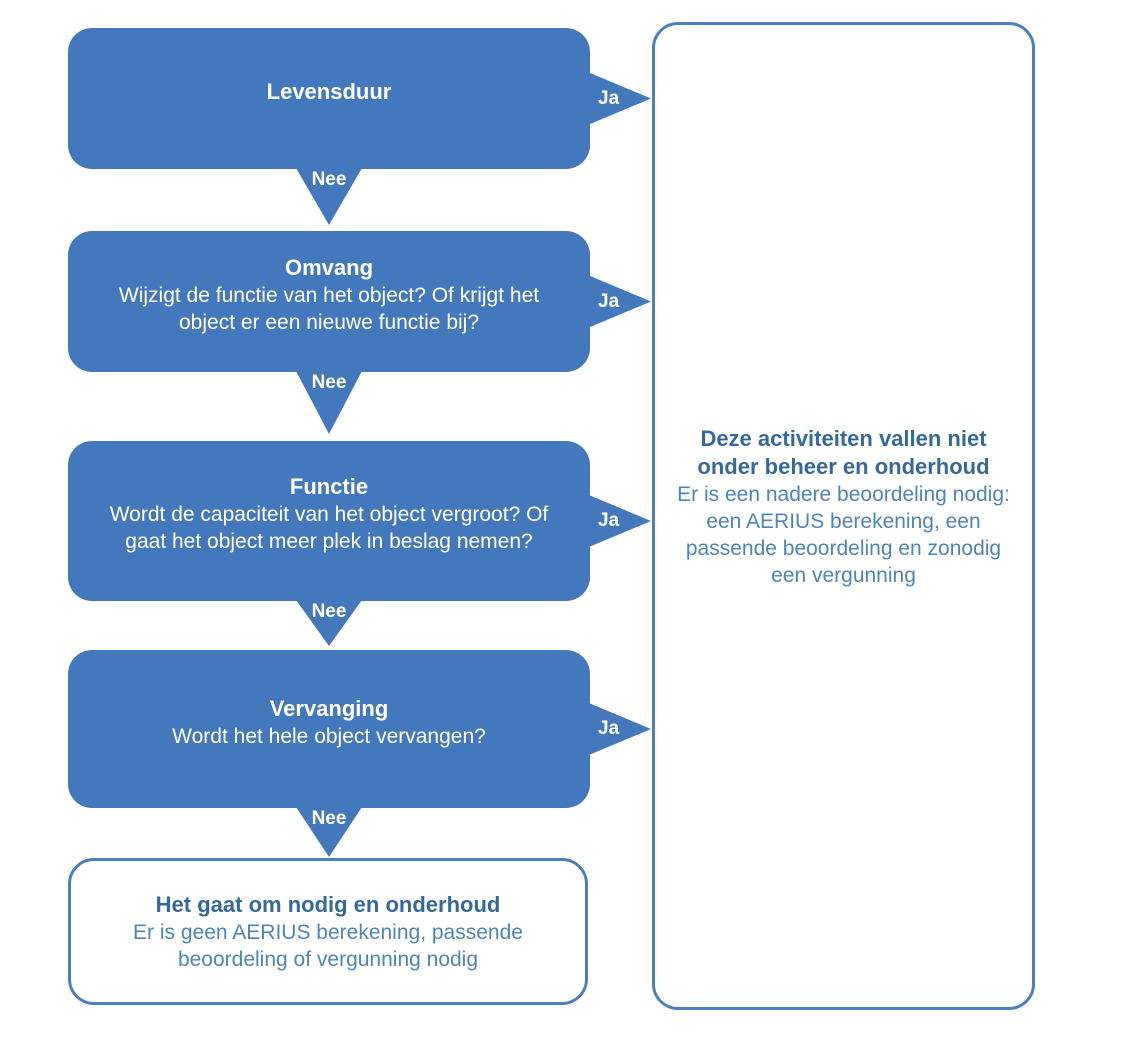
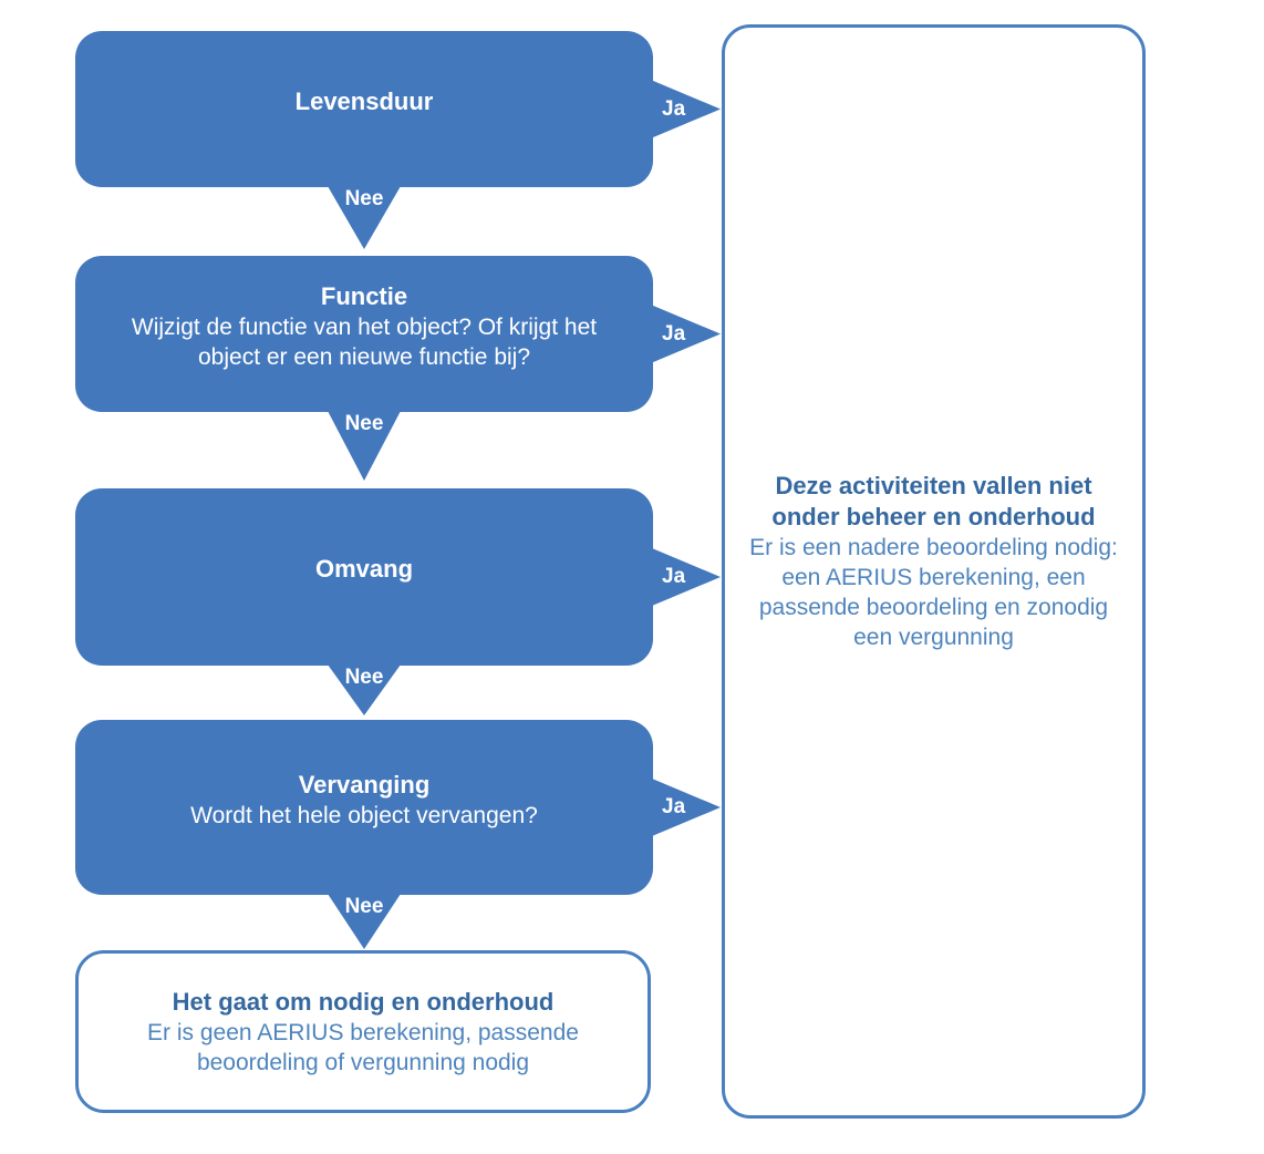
  Levensduur
  Ja
  Nee
- Omvang
+ Functie
  Wijzigt de functie van het object? Of krijgt het object er een nieuwe functie bij?
  Ja
  Nee
- Functie
+ Omvang
- Wordt de capaciteit van het object vergroot? Of gaat het object meer plek in beslag nemen?
  Ja
  Nee
  Vervanging
  Wordt het hele object vervangen?
  Ja
  Nee
  Deze activiteiten vallen niet onder beheer en onderhoud
  Er is een nadere beoordeling nodig: een AERIUS berekening, een passende beoordeling en zonodig een vergunning
  Het gaat om nodig en onderhoud
  Er is geen AERIUS berekening, passende beoordeling of vergunning nodig
